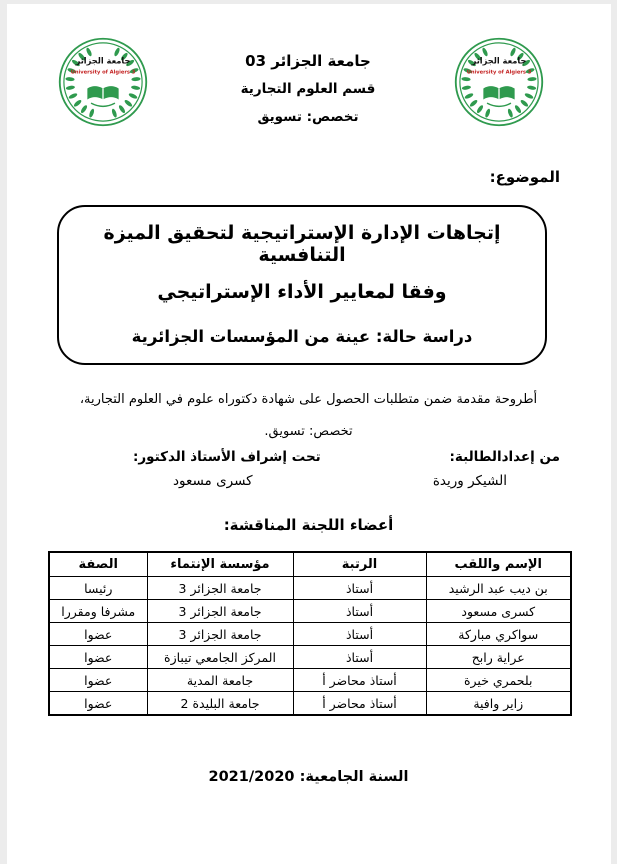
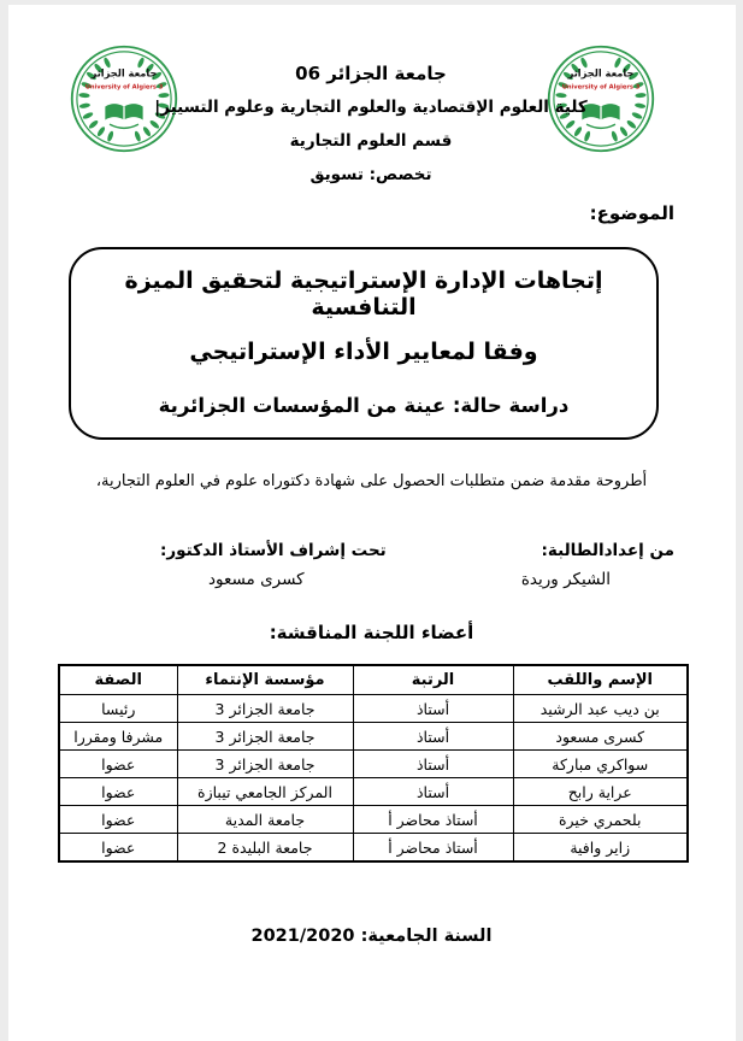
- جامعة الجزائر 03
+ جامعة الجزائر 06
+ كلية العلوم الإقتصادية والعلوم التجارية وعلوم التسيير|
  قسم العلوم التجارية
  تخصص: تسويق
  الموضوع:
  إتجاهات الإدارة الإستراتيجية لتحقيق الميزة التنافسية
  وفقا لمعايير الأداء الإستراتيجي
  دراسة حالة: عينة من المؤسسات الجزائرية
  أطروحة مقدمة ضمن متطلبات الحصول على شهادة دكتوراه علوم في العلوم التجارية،
- تخصص: تسويق.
  من إعدادالطالبة:
  تحت إشراف الأستاذ الدكتور:
  الشيكر وريدة
  كسرى مسعود
  أعضاء اللجنة المناقشة:
  الإسم واللقب	الرتبة	مؤسسة الإنتماء	الصفة
  بن ديب عبد الرشيد	أستاذ	جامعة الجزائر 3	رئيسا
  كسرى مسعود	أستاذ	جامعة الجزائر 3	مشرفا ومقررا
  سواكري مباركة	أستاذ	جامعة الجزائر 3	عضوا
  عراية رابح	أستاذ	المركز الجامعي تيبازة	عضوا
  بلحمري خيرة	أستاذ محاضر أ	جامعة المدية	عضوا
  زاير وافية	أستاذ محاضر أ	جامعة البليدة 2	عضوا
  السنة الجامعية: 2021/2020
